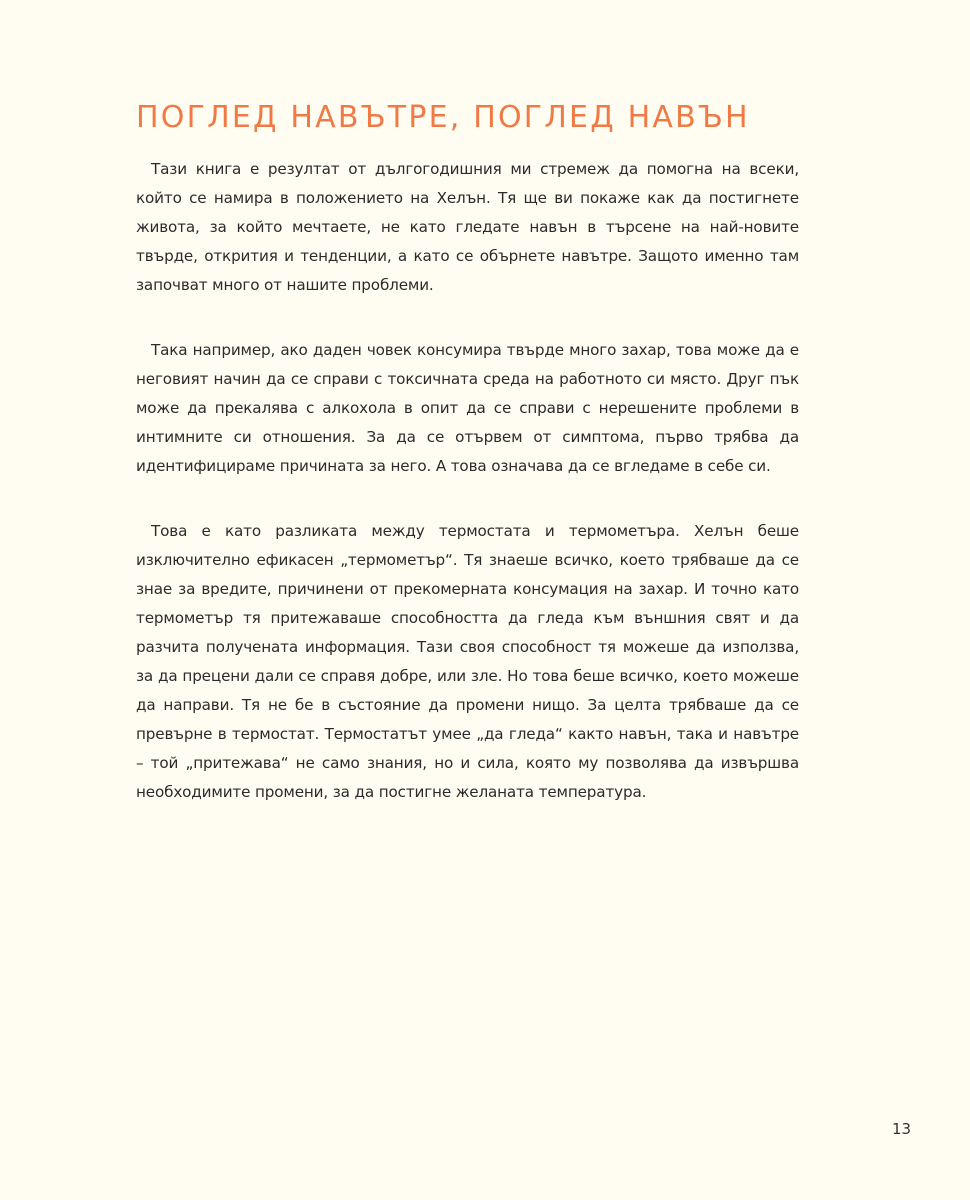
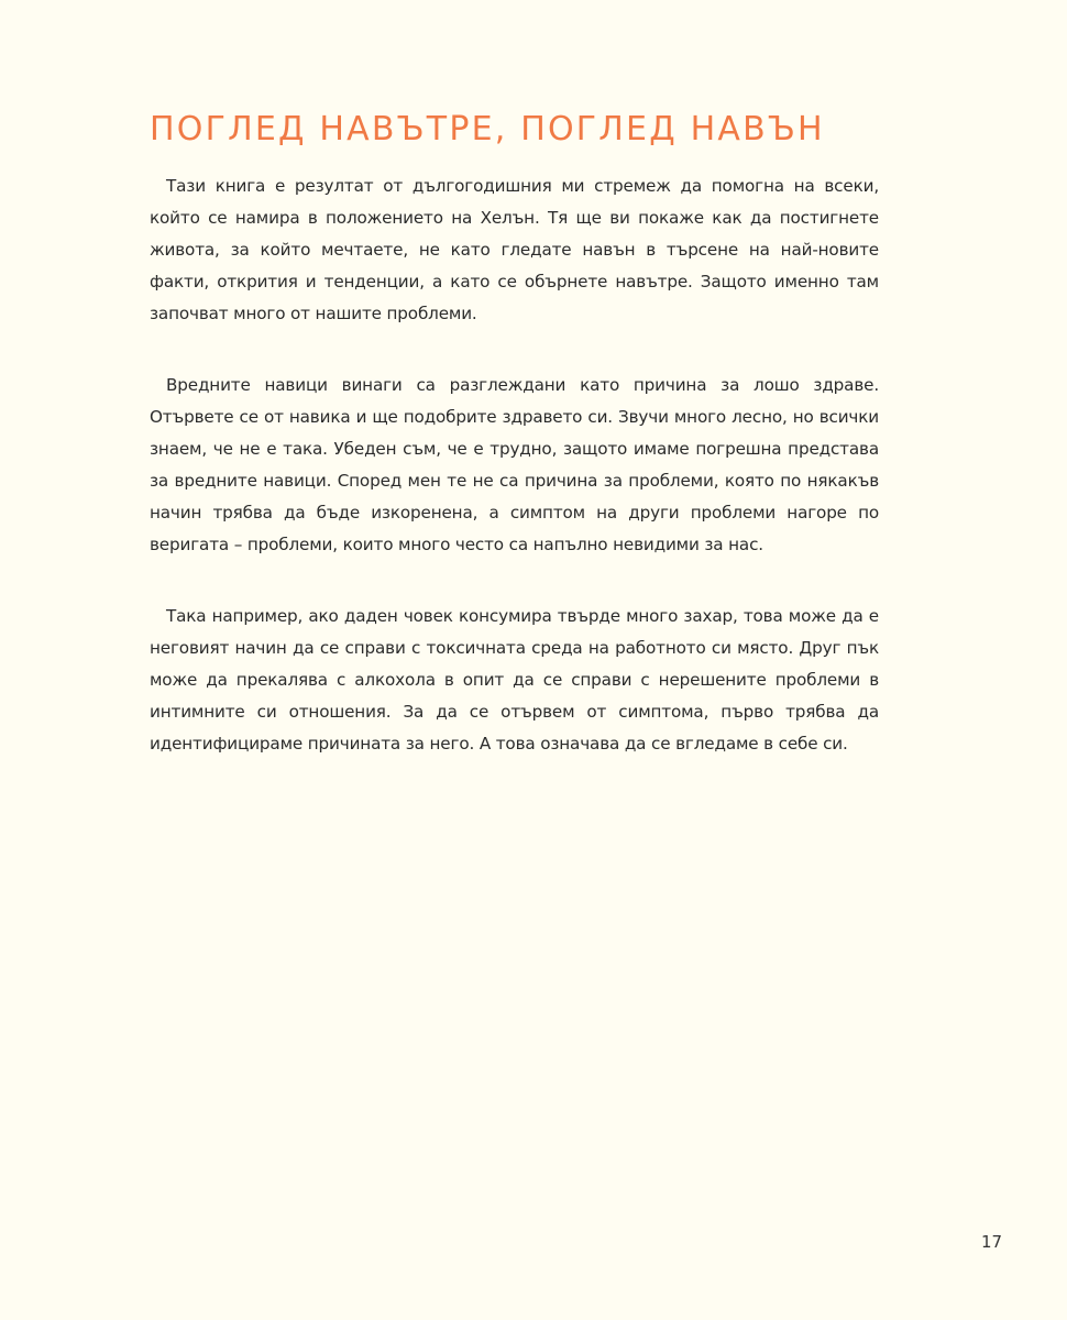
  ПОГЛЕД НАВЪТРЕ, ПОГЛЕД НАВЪН
- Тази книга е резултат от дългогодишния ми стремеж да помогна на всеки, който се намира в положението на Хелън. Тя ще ви покаже как да постигнете живота, за който мечтаете, не като гледате навън в търсене на най-новите твърде, открития и тенденции, а като се обърнете навътре. Защото именно там започват много от нашите проблеми.
+ Тази книга е резултат от дългогодишния ми стремеж да помогна на всеки, който се намира в положението на Хелън. Тя ще ви покаже как да постигнете живота, за който мечтаете, не като гледате навън в търсене на най-новите факти, открития и тенденции, а като се обърнете навътре. Защото именно там започват много от нашите проблеми.
+ Вредните навици винаги са разглеждани като причина за лошо здраве. Отървете се от навика и ще подобрите здравето си. Звучи много лесно, но всички знаем, че не е така. Убеден съм, че е трудно, защото имаме погрешна представа за вредните навици. Според мен те не са причина за проблеми, която по някакъв начин трябва да бъде изкоренена, а симптом на други проблеми нагоре по веригата – проблеми, които много често са напълно невидими за нас.
  Така например, ако даден човек консумира твърде много захар, това може да е неговият начин да се справи с токсичната среда на работното си място. Друг пък може да прекалява с алкохола в опит да се справи с нерешените проблеми в интимните си отношения. За да се отървем от симптома, първо трябва да идентифицираме причината за него. А това означава да се вгледаме в себе си.
- Това е като разликата между термостата и термометъра. Хелън беше изключително ефикасен „термометър“. Тя знаеше всичко, което трябваше да се знае за вредите, причинени от прекомерната консумация на захар. И точно като термометър тя притежаваше способността да гледа към външния свят и да разчита получената информация. Тази своя способност тя можеше да използва, за да прецени дали се справя добре, или зле. Но това беше всичко, което можеше да направи. Тя не бе в състояние да промени нищо. За целта трябваше да се превърне в термостат. Термостатът умее „да гледа“ както навън, така и навътре – той „притежава“ не само знания, но и сила, която му позволява да извършва необходимите промени, за да постигне желаната температура.
- 13
+ 17
